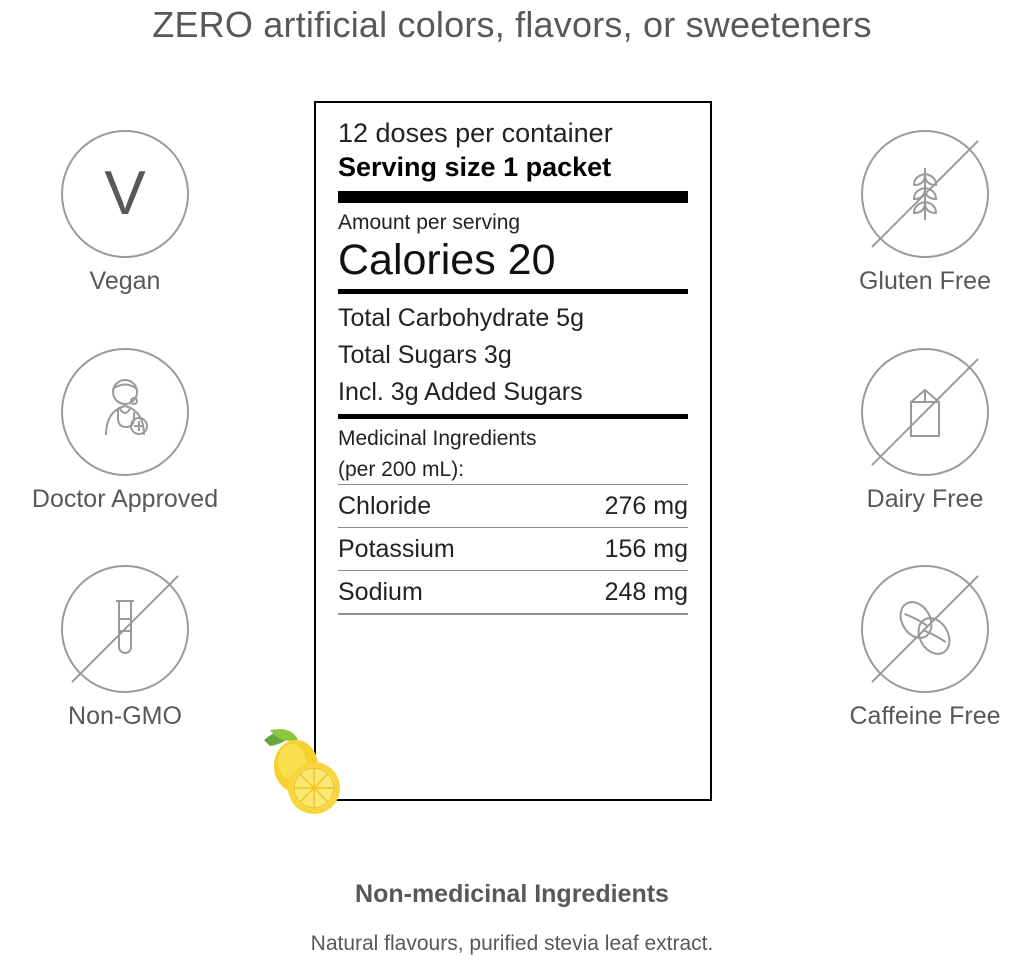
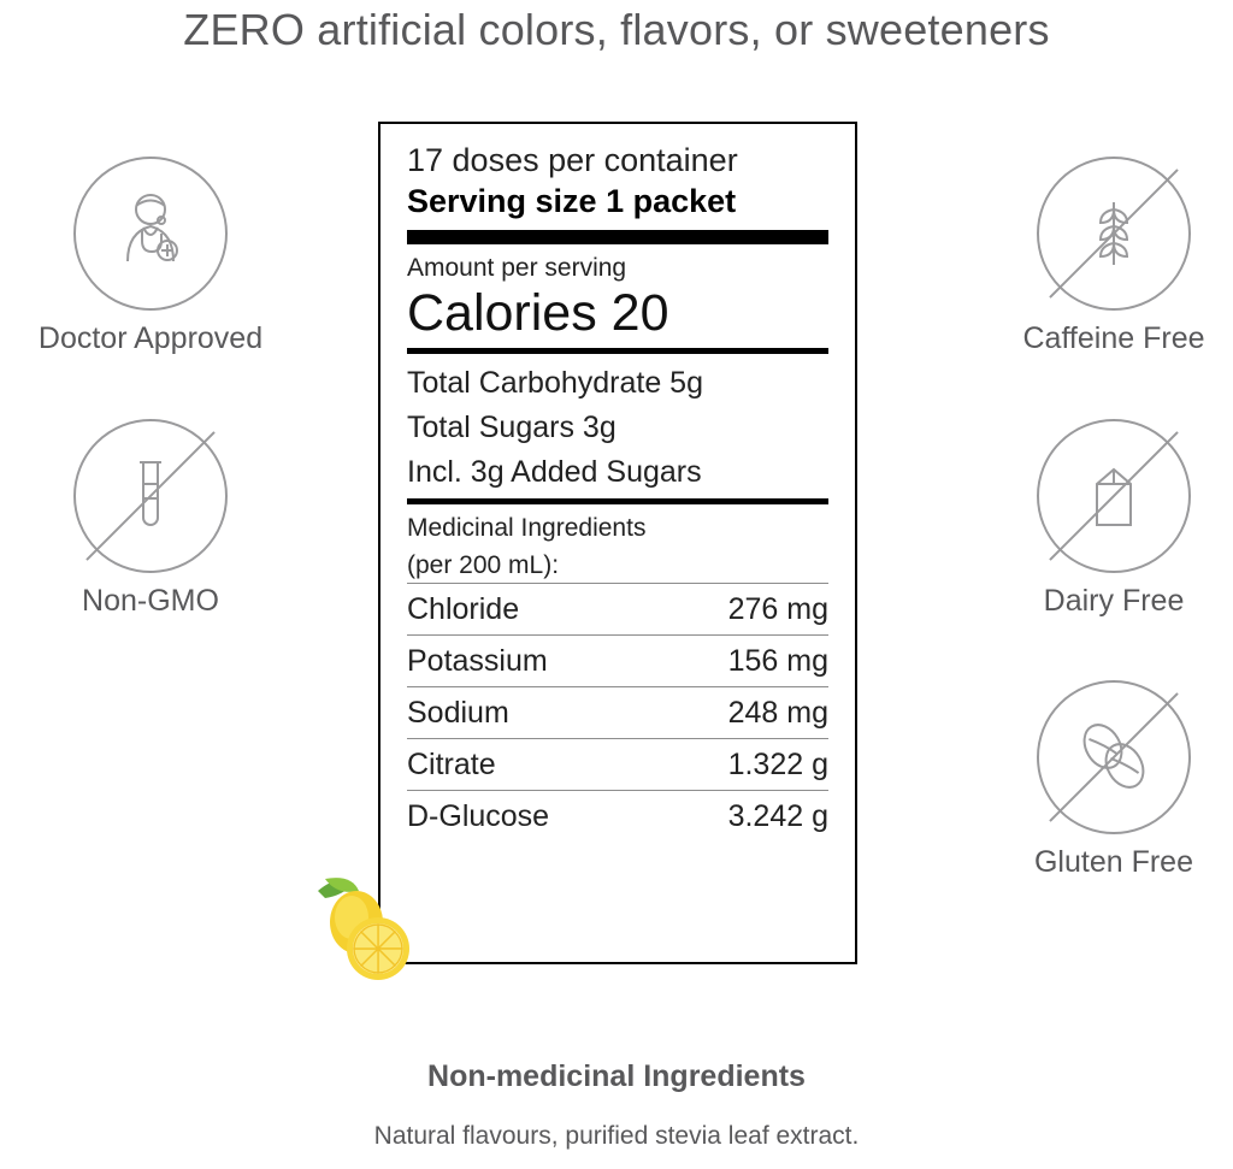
  ZERO artificial colors, flavors, or sweeteners
- V
- Vegan
  Doctor Approved
  Non-GMO
- Gluten Free
+ Caffeine Free
  Dairy Free
- Caffeine Free
+ Gluten Free
- 12 doses per container
+ 17 doses per container
  Serving size 1 packet
  Amount per serving
  Calories 20
  Total Carbohydrate 5g
  Total Sugars 3g
  Incl. 3g Added Sugars
  Medicinal Ingredients
  (per 200 mL):
  Chloride
  276 mg
  Potassium
  156 mg
  Sodium
  248 mg
+ Citrate
+ 1.322 g
+ D-Glucose
+ 3.242 g
  Non-medicinal Ingredients
  Natural flavours, purified stevia leaf extract.
